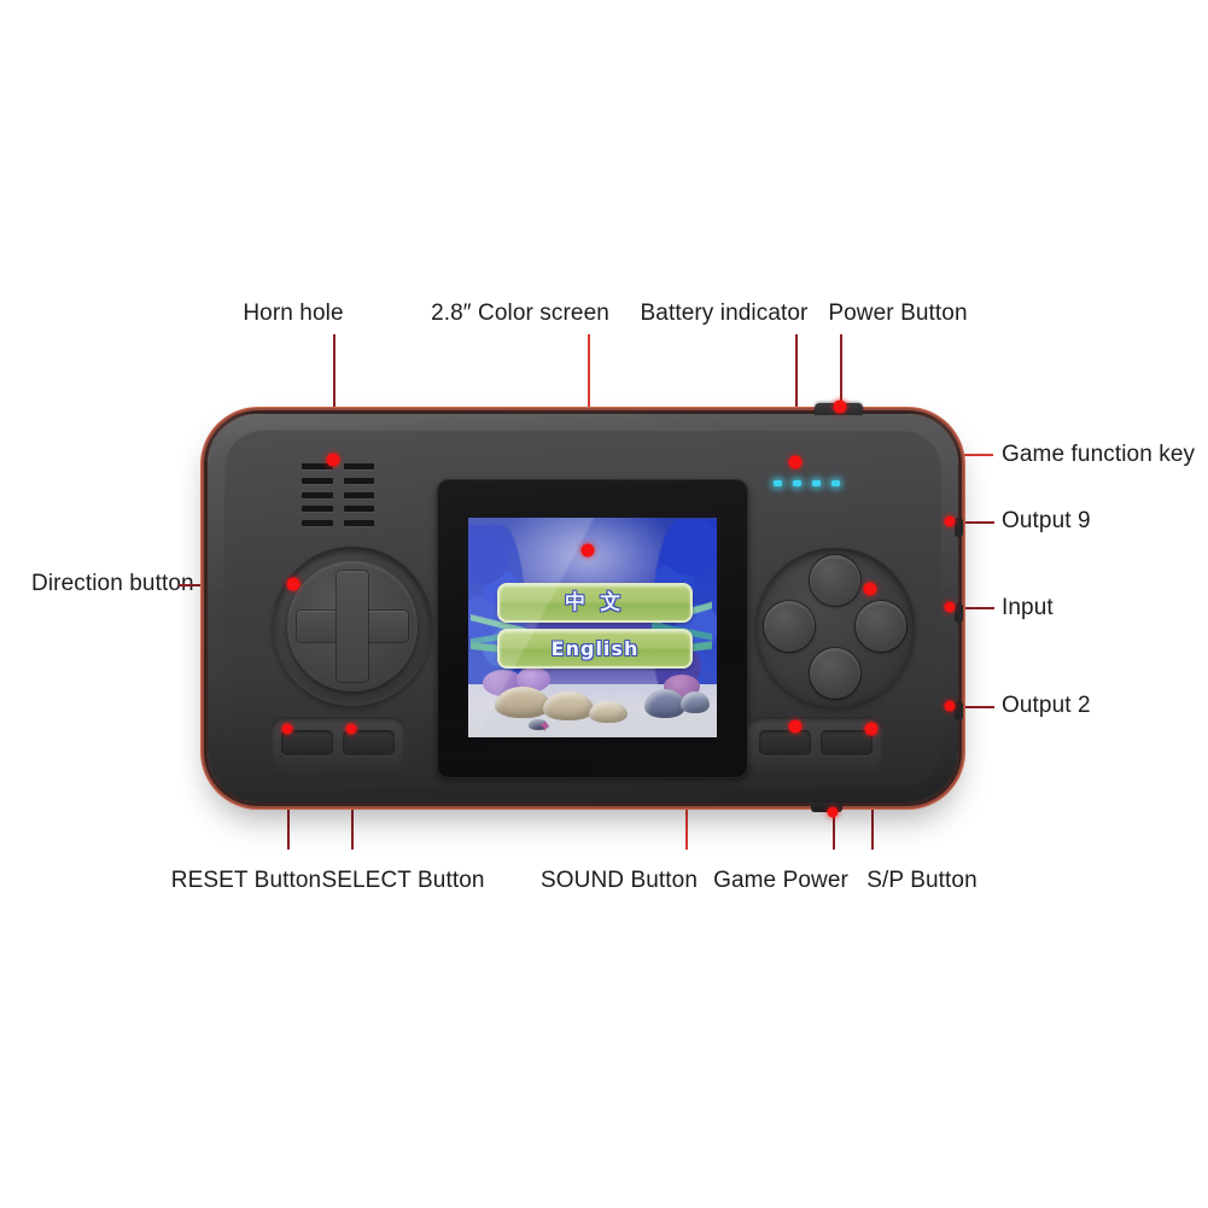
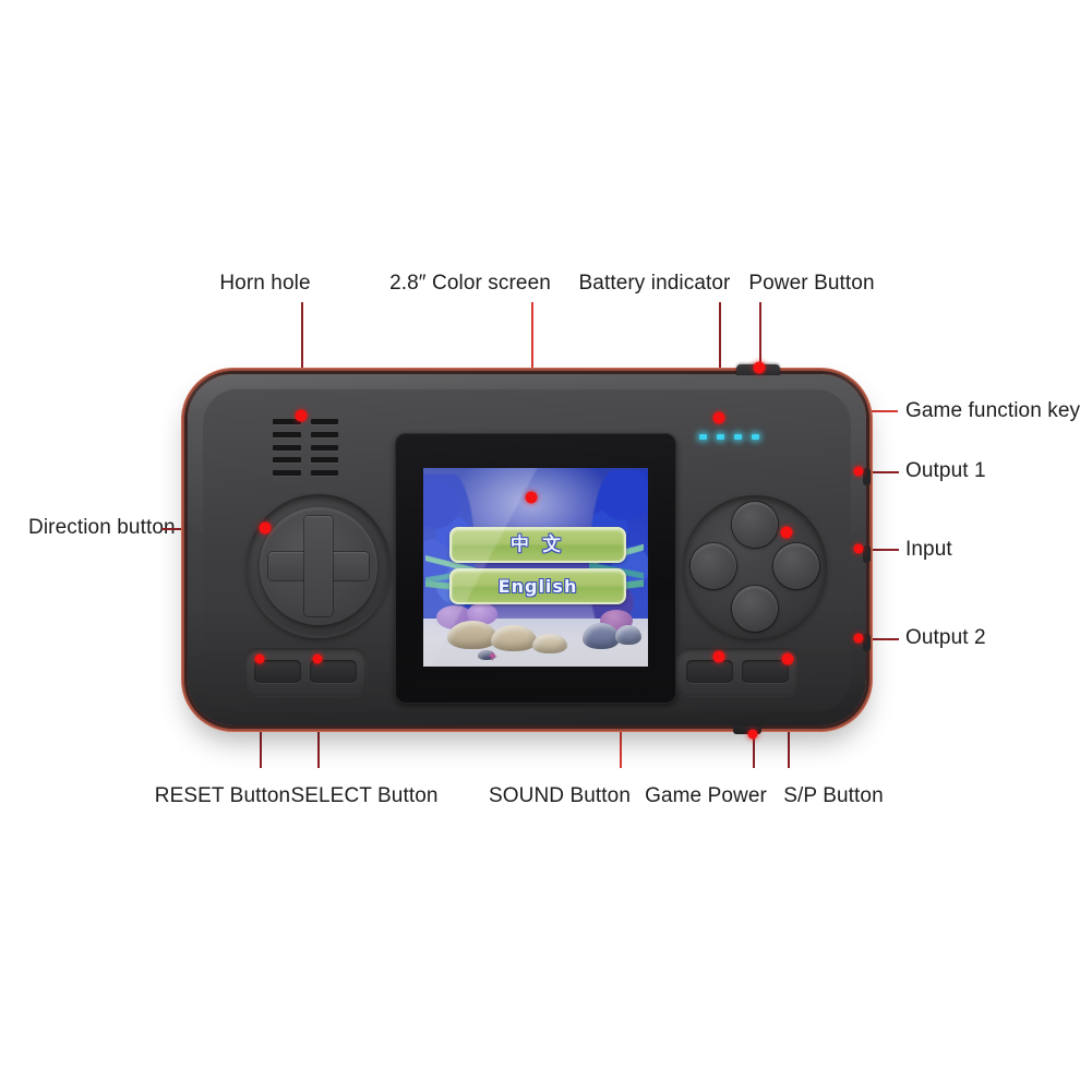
  Horn hole
  2.8″ Color screen
  Battery indicator
  Power Button
  Game function key
- Output 9
+ Output 1
  Input
  Output 2
  Direction butto
  RESET Button
  SELECT Button
  SOUND Button
  Game Power
  S/P Button
